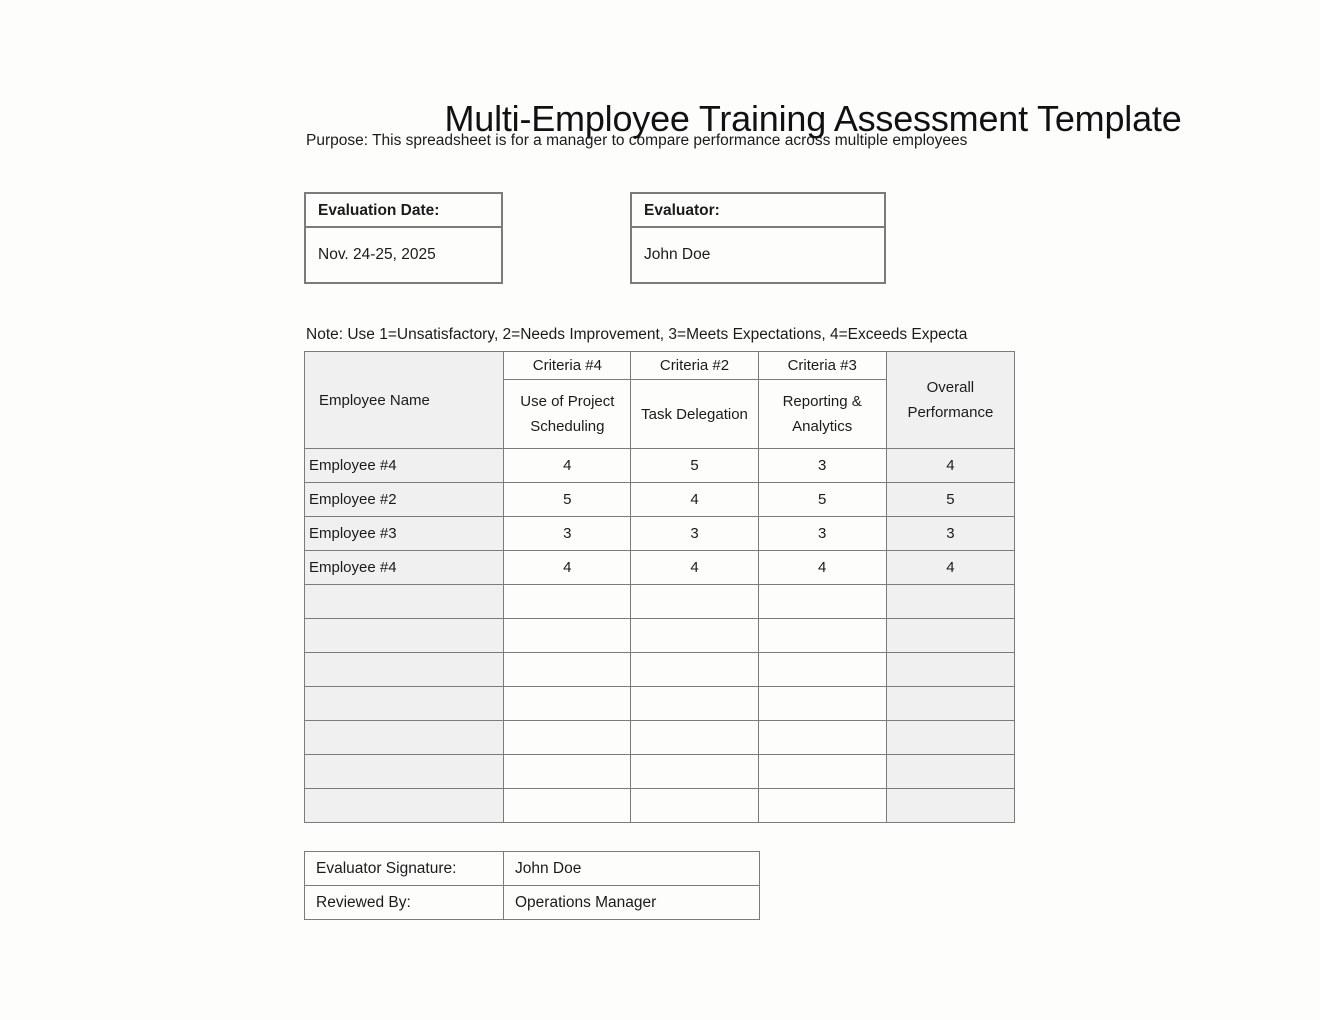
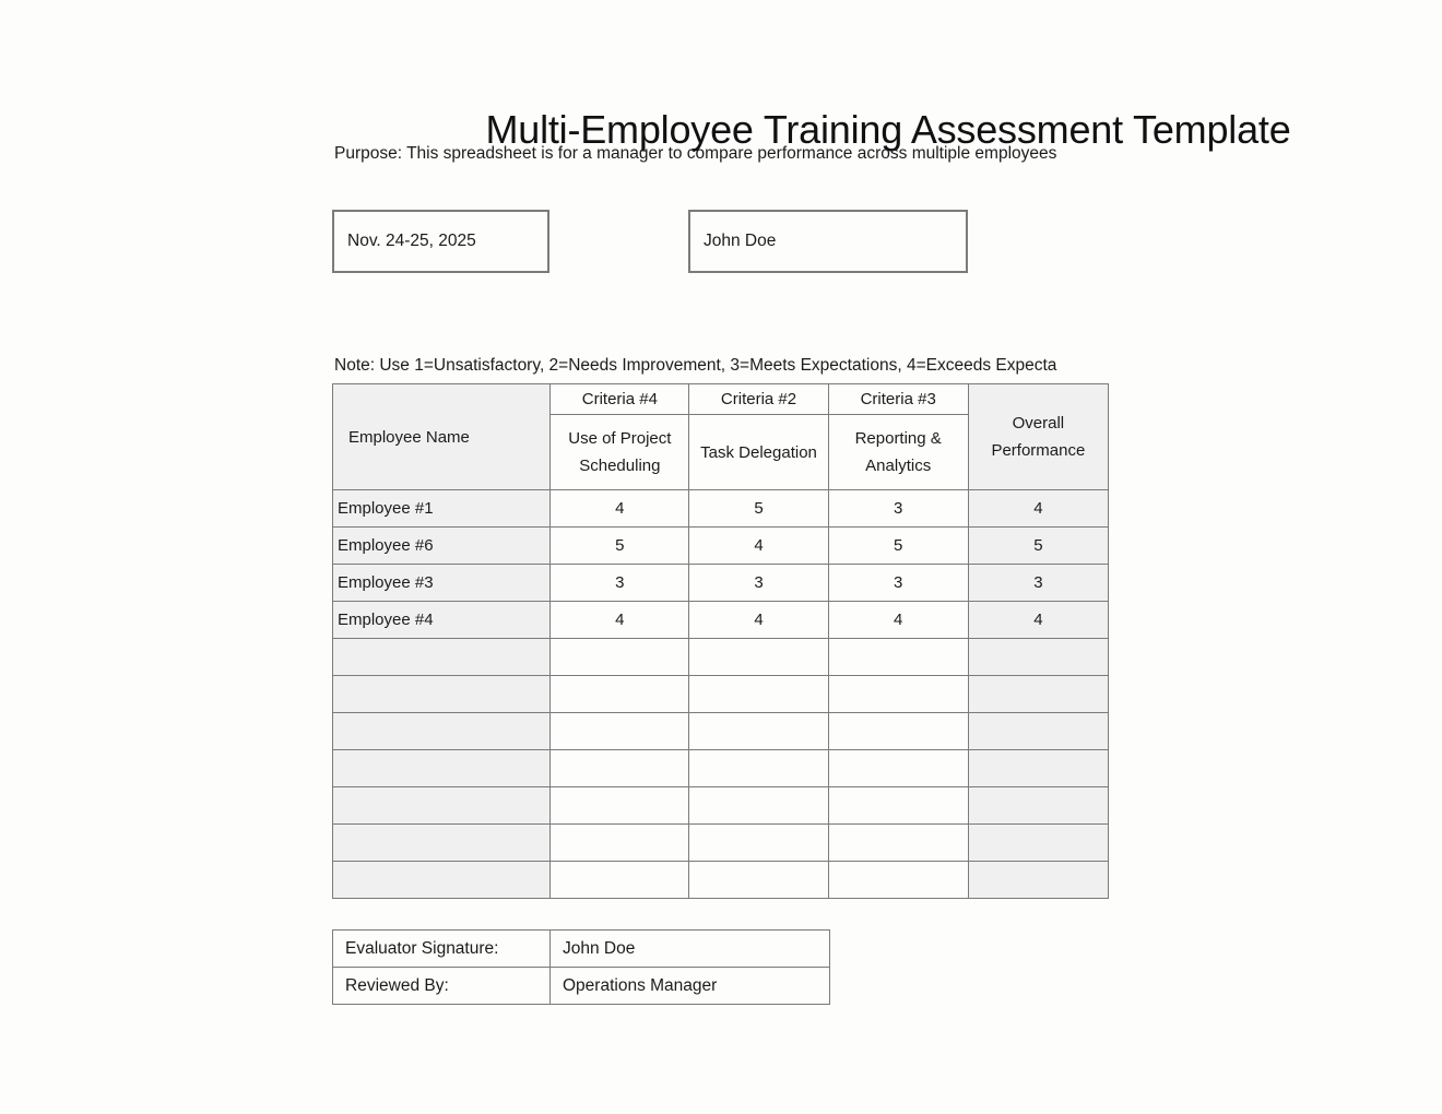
  Multi-Employee Training Assessment Template
  Purpose: This spreadsheet is for a manager to compare performance across multiple employees
- Evaluation Date:
  Nov. 24-25, 2025
- Evaluator:
  John Doe
  Note: Use 1=Unsatisfactory, 2=Needs Improvement, 3=Meets Expectations, 4=Exceeds Expecta
  Employee Name	Criteria #4	Criteria #2	Criteria #3	Overall Performance
  Use of Project Scheduling	Task Delegation	Reporting & Analytics
- Employee #4	4	5	3	4
+ Employee #1	4	5	3	4
- Employee #2	5	4	5	5
+ Employee #6	5	4	5	5
  Employee #3	3	3	3	3
  Employee #4	4	4	4	4
  Evaluator Signature:	John Doe
  Reviewed By:	Operations Manager
